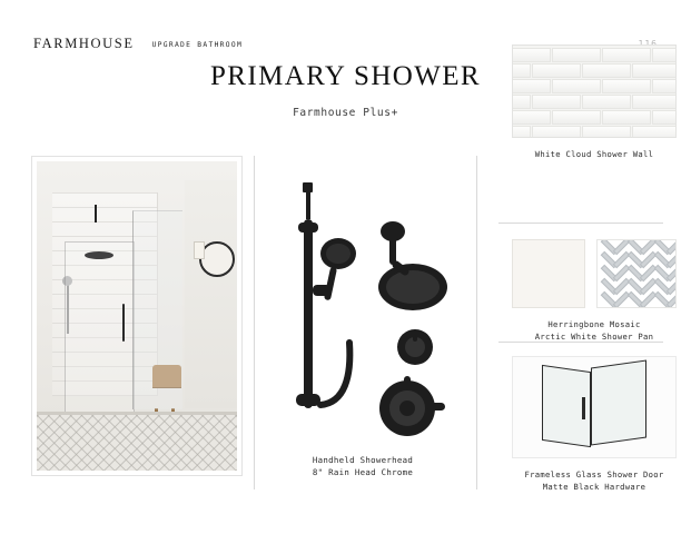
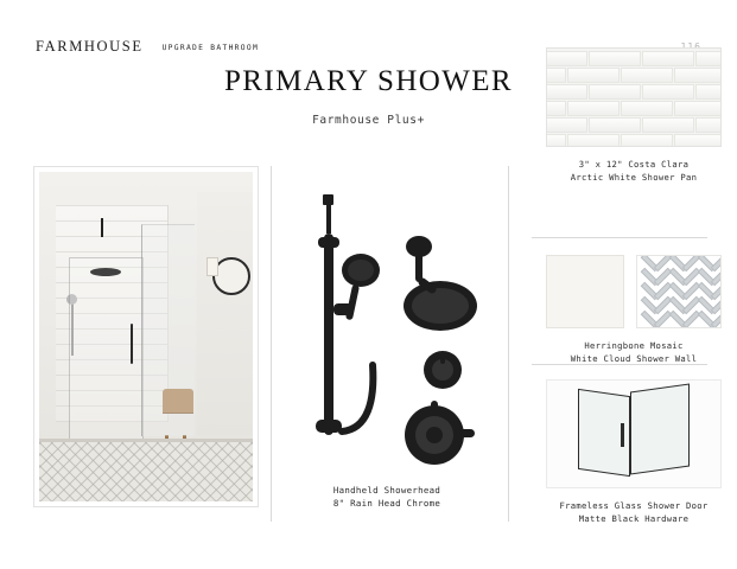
  FARMHOUSE
  116
  PRIMARY SHOWER
  Farmhouse Plus+
  Handheld Showerhead
  8" Rain Head Chrome
+ 3" x 12" Costa Clara
- White Cloud Shower Wall
+ Arctic White Shower Pan
  Herringbone Mosaic
- Arctic White Shower Pan
+ White Cloud Shower Wall
  Frameless Glass Shower Door
  Matte Black Hardware
